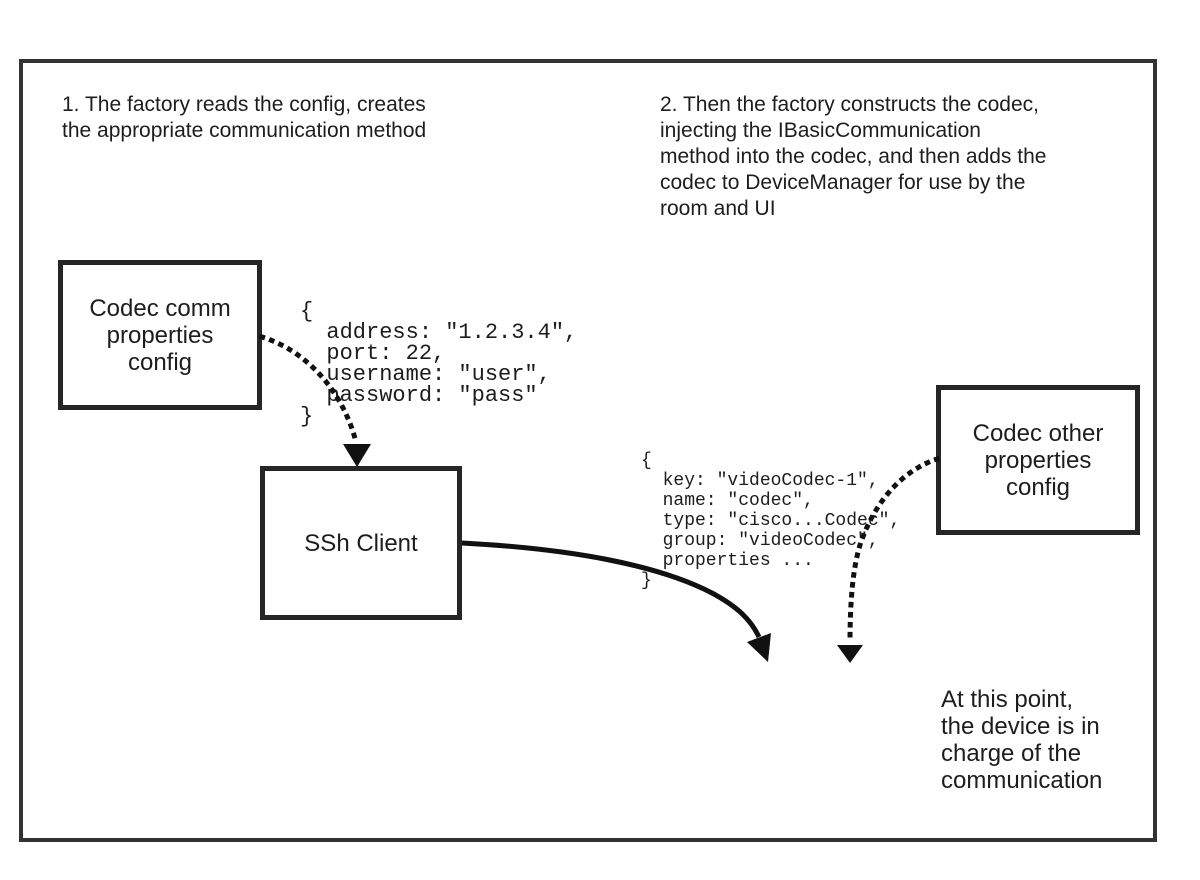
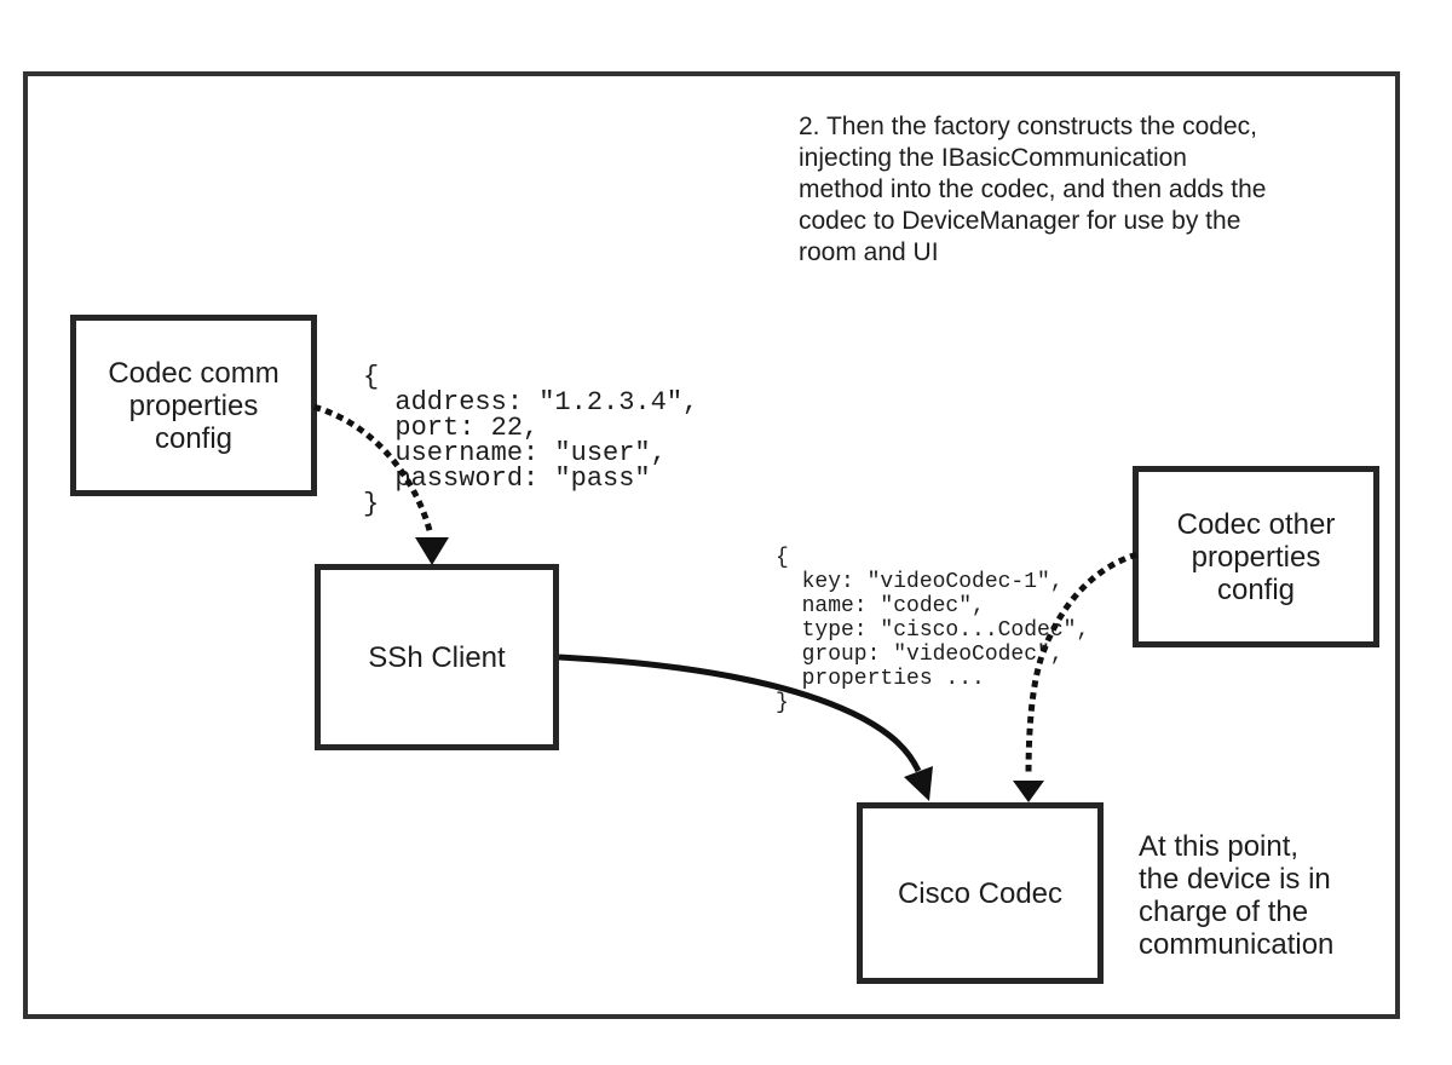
- 1. The factory reads the config, creates
- the appropriate communication method
  2. Then the factory constructs the codec,
  injecting the IBasicCommunication
  method into the codec, and then adds the
  codec to DeviceManager for use by the
  room and UI
  At this point,
  the device is in
  charge of the
  communication
  Codec comm
  properties
  config
  SSh Client
  Codec other
  properties
  config
+ Cisco Codec
  {
  address: "1.2.3.4",
  port: 22,
  username: "user",
  password: "pass"
  }
  {
  key: "videoCodec-1",
  name: "codec",
  type: "cisco...Codec",
  group: "videoCodec",
  properties ...
  }
